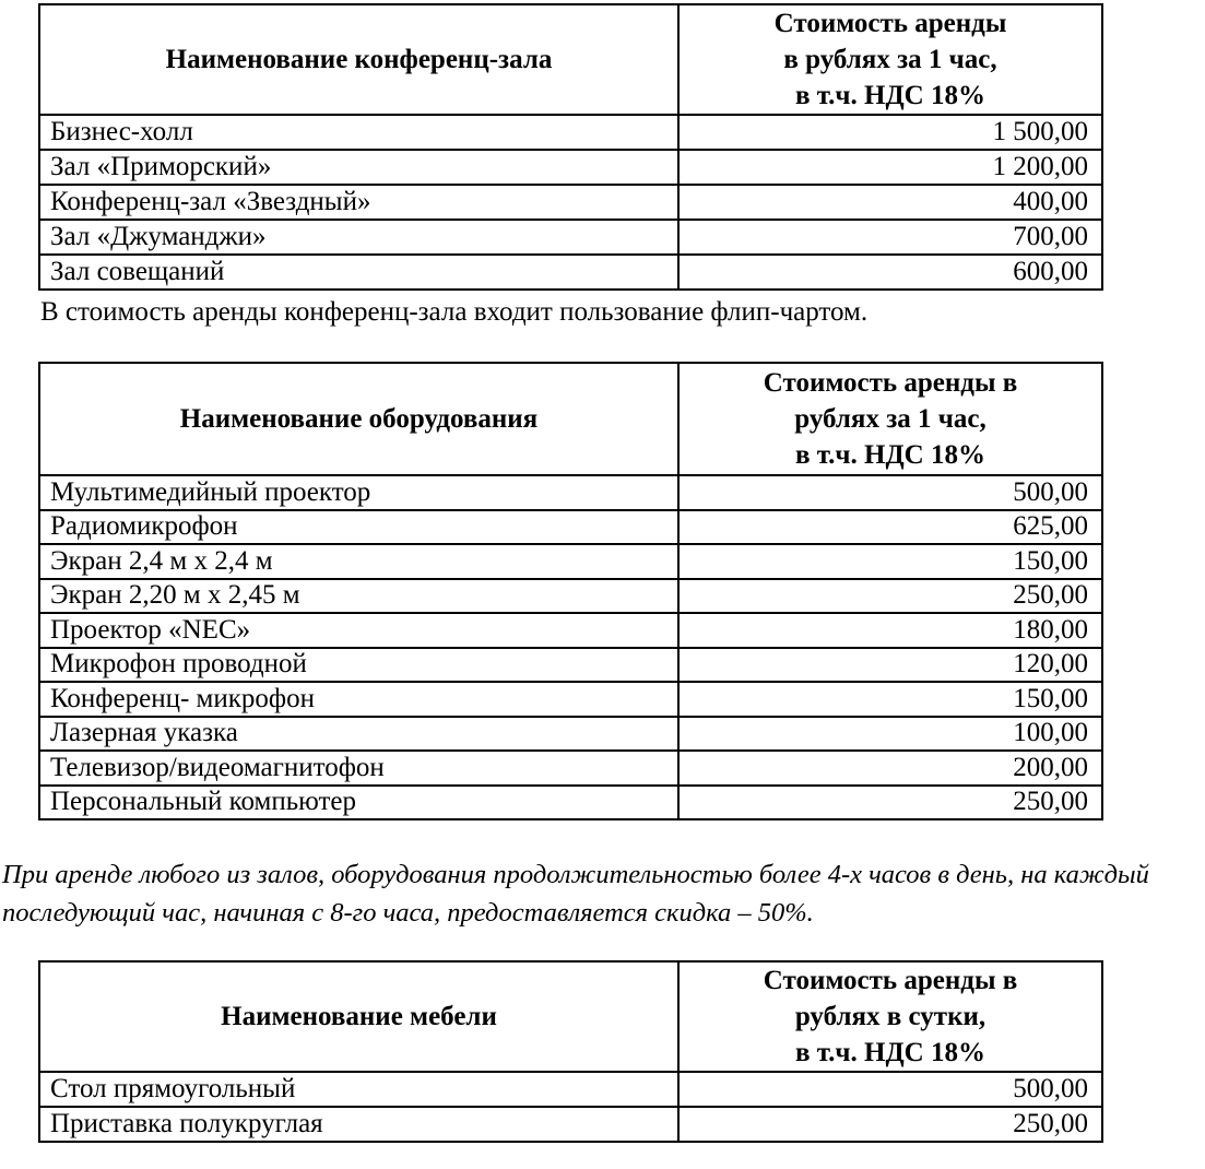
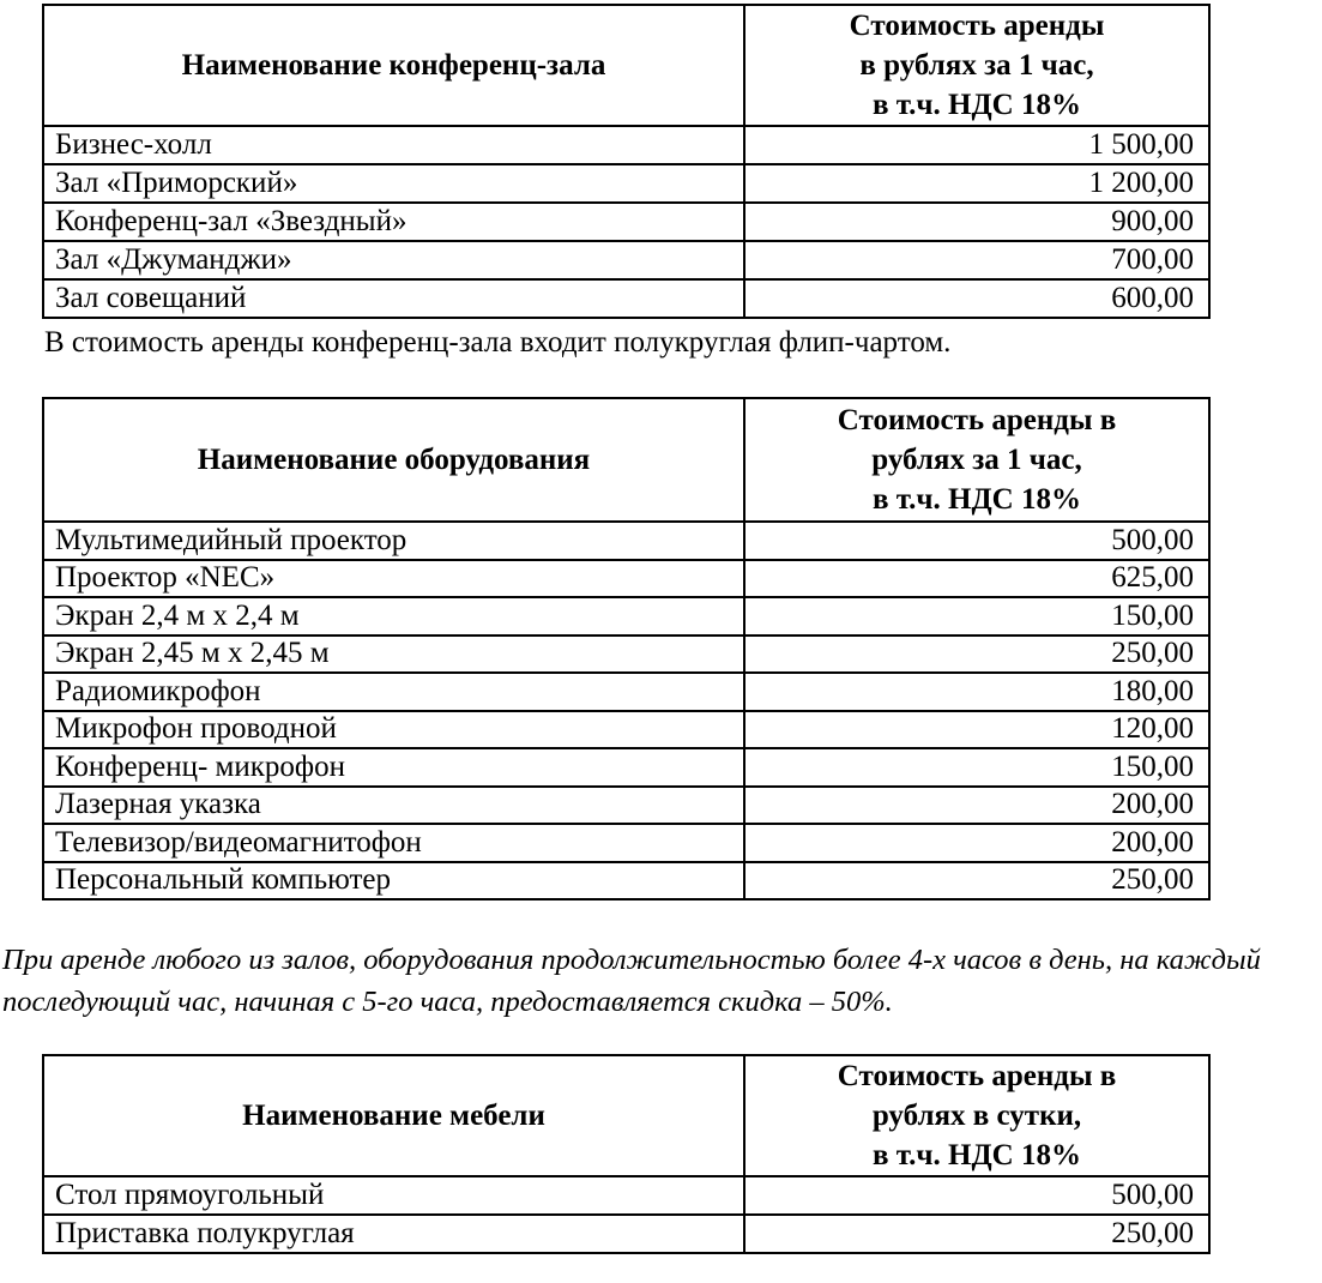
  Наименование конференц-зала	Стоимость аренды в рублях за 1 час, в т.ч. НДС 18%
  Бизнес-холл	1 500,00
  Зал «Приморский»	1 200,00
- Конференц-зал «Звездный»	400,00
+ Конференц-зал «Звездный»	900,00
  Зал «Джуманджи»	700,00
  Зал совещаний	600,00
- В стоимость аренды конференц-зала входит пользование флип-чартом.
+ В стоимость аренды конференц-зала входит полукруглая флип-чартом.
  Наименование оборудования	Стоимость аренды в рублях за 1 час, в т.ч. НДС 18%
  Мультимедийный проектор	500,00
- Радиомикрофон	625,00
+ Проектор «NEC»	625,00
  Экран 2,4 м х 2,4 м	150,00
- Экран 2,20 м х 2,45 м	250,00
+ Экран 2,45 м х 2,45 м	250,00
- Проектор «NEC»	180,00
+ Радиомикрофон	180,00
  Микрофон проводной	120,00
  Конференц- микрофон	150,00
- Лазерная указка	100,00
+ Лазерная указка	200,00
  Телевизор/видеомагнитофон	200,00
  Персональный компьютер	250,00
- При аренде любого из залов, оборудования продолжительностью более 4-х часов в день, на каждый последующий час, начиная с 8-го часа, предоставляется скидка – 50%.
+ При аренде любого из залов, оборудования продолжительностью более 4-х часов в день, на каждый последующий час, начиная с 5-го часа, предоставляется скидка – 50%.
  Наименование мебели	Стоимость аренды в рублях в сутки, в т.ч. НДС 18%
  Стол прямоугольный	500,00
  Приставка полукруглая	250,00
